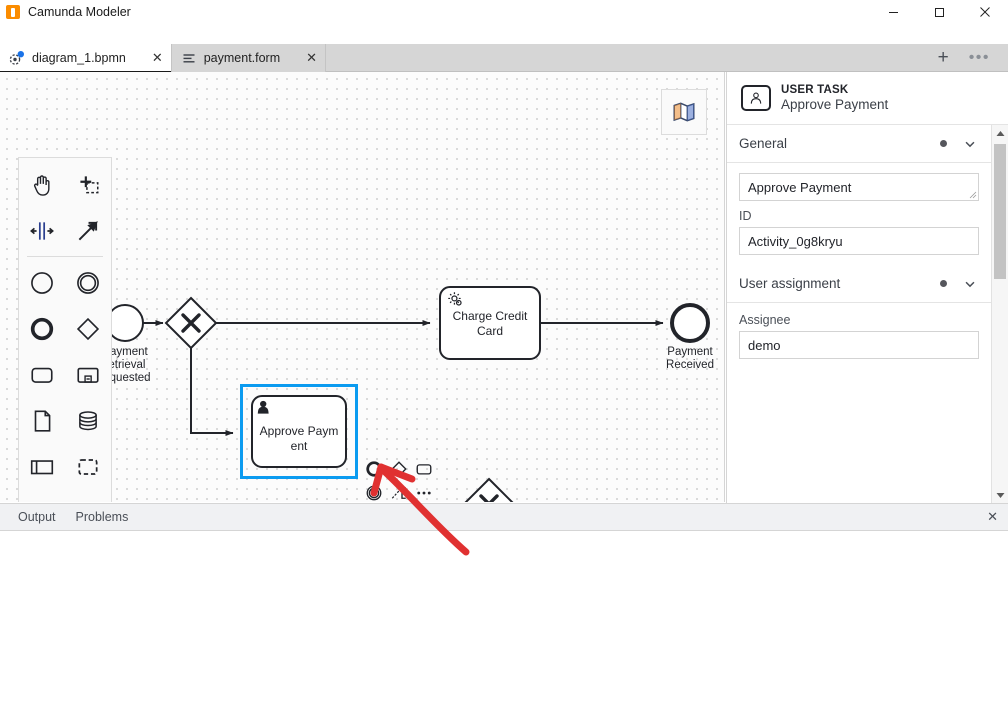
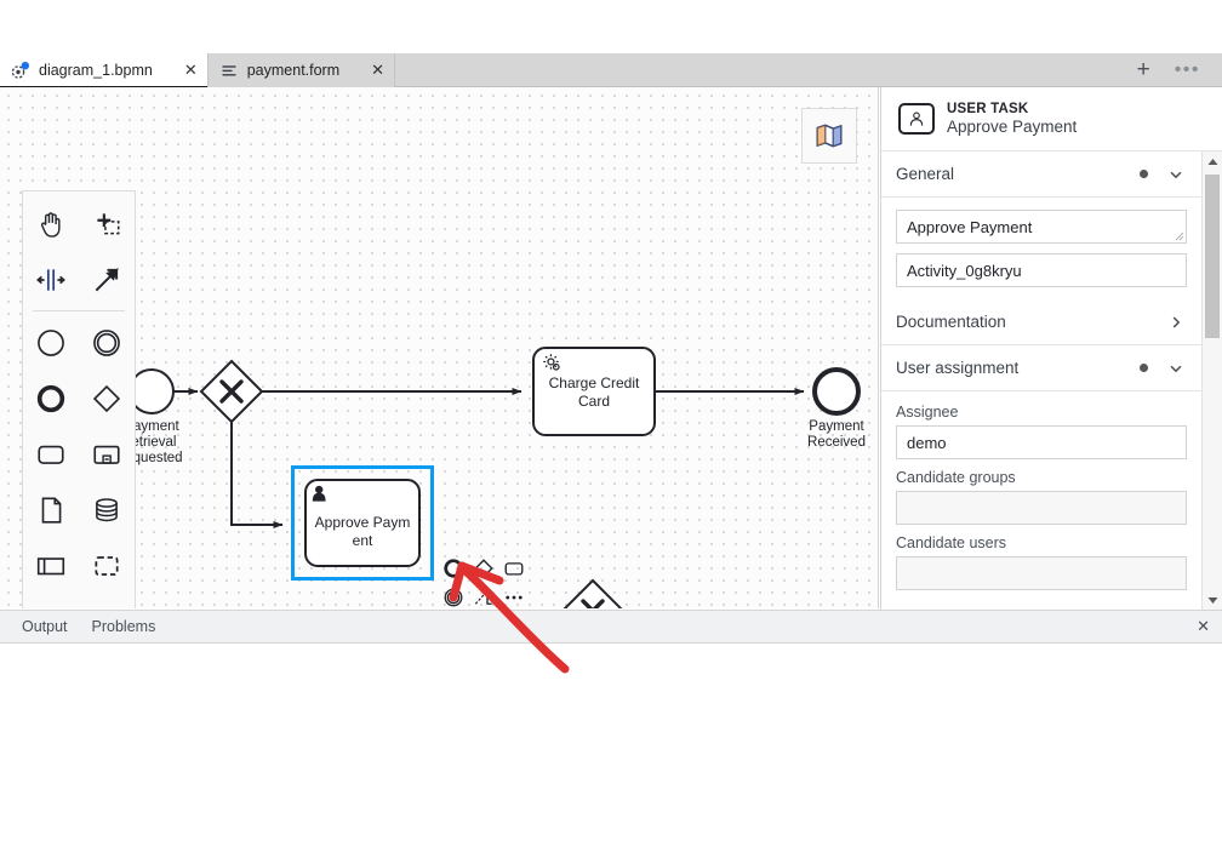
- Camunda Modeler
  diagram_1.bpmn
  ✕
  payment.form
  ✕
  +
  •••
  ayment
  trieval
  quested
  Charge Credit
  Card
  Payment
  Received
  Approve Paym
  ent
  USER TASK
  Approve Payment
  General
  Approve Payment
- ID
  Activity_0g8kryu
+ Documentation
  User assignment
  Assignee
  demo
+ Candidate groups
+ Candidate users
  Output
  Problems
  ✕
